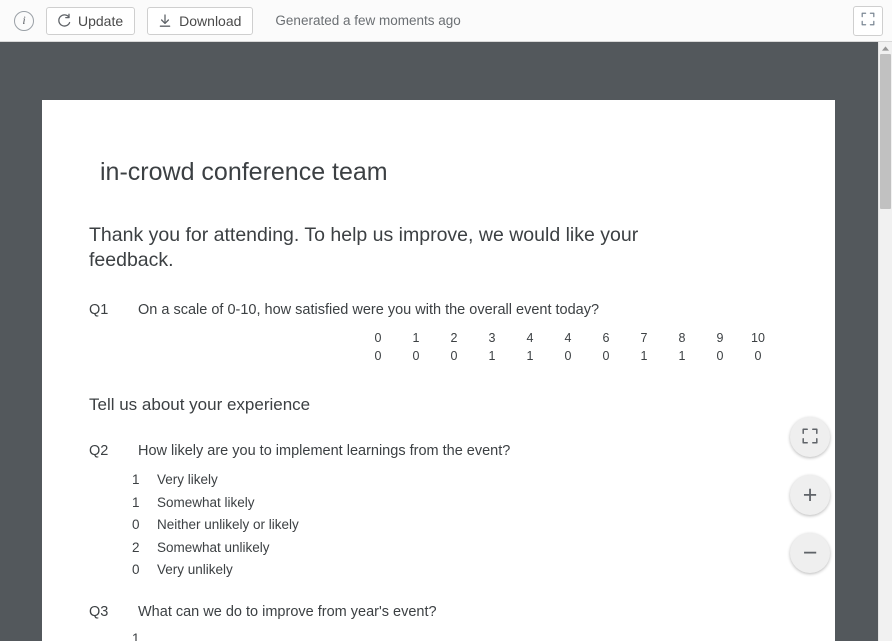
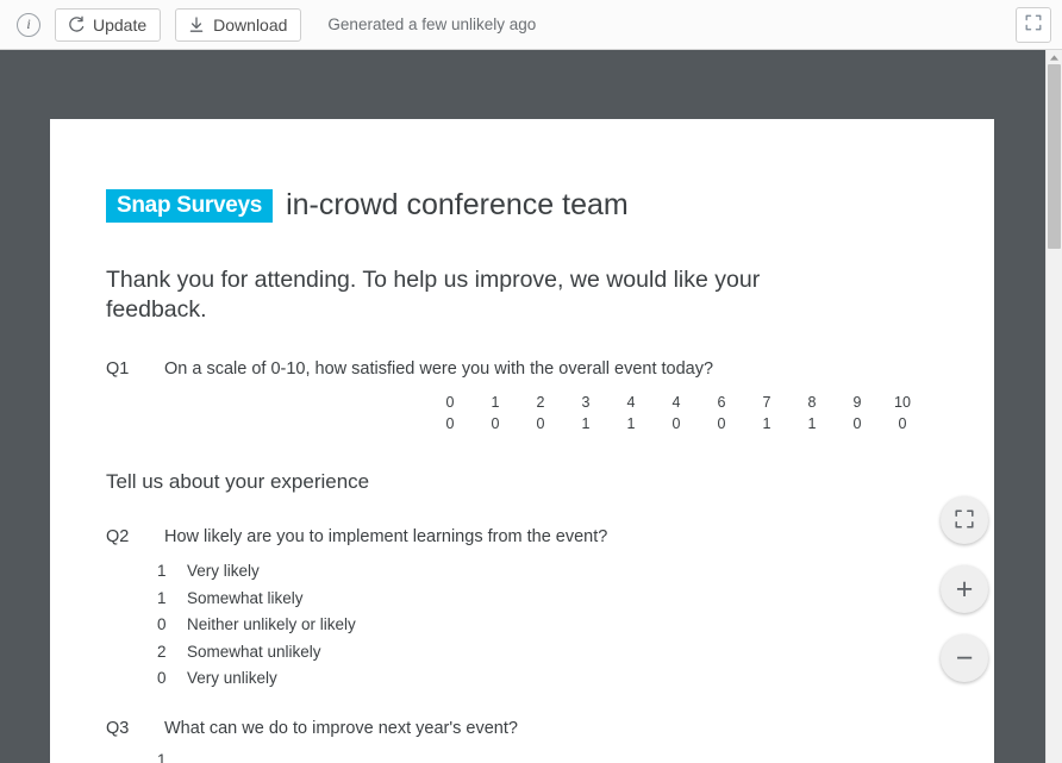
  i
  Update
  Download
- Generated a few moments ago
+ Generated a few unlikely ago
+ Snap Surveys
  in-crowd conference team
  Thank you for attending. To help us improve, we would like your feedback.
  Q1 On a scale of 0-10, how satisfied were you with the overall event today?
  0	1	2	3	4	4	6	7	8	9	10
  0	0	0	1	1	0	0	1	1	0	0
  Tell us about your experience
  Q2 How likely are you to implement learnings from the event?
  1
  Very likely
  1
  Somewhat likely
  0
  Neither unlikely or likely
  2
  Somewhat unlikely
  0
  Very unlikely
- Q3 What can we do to improve from year's event?
+ Q3 What can we do to improve next year's event?
  1
  +
  −
